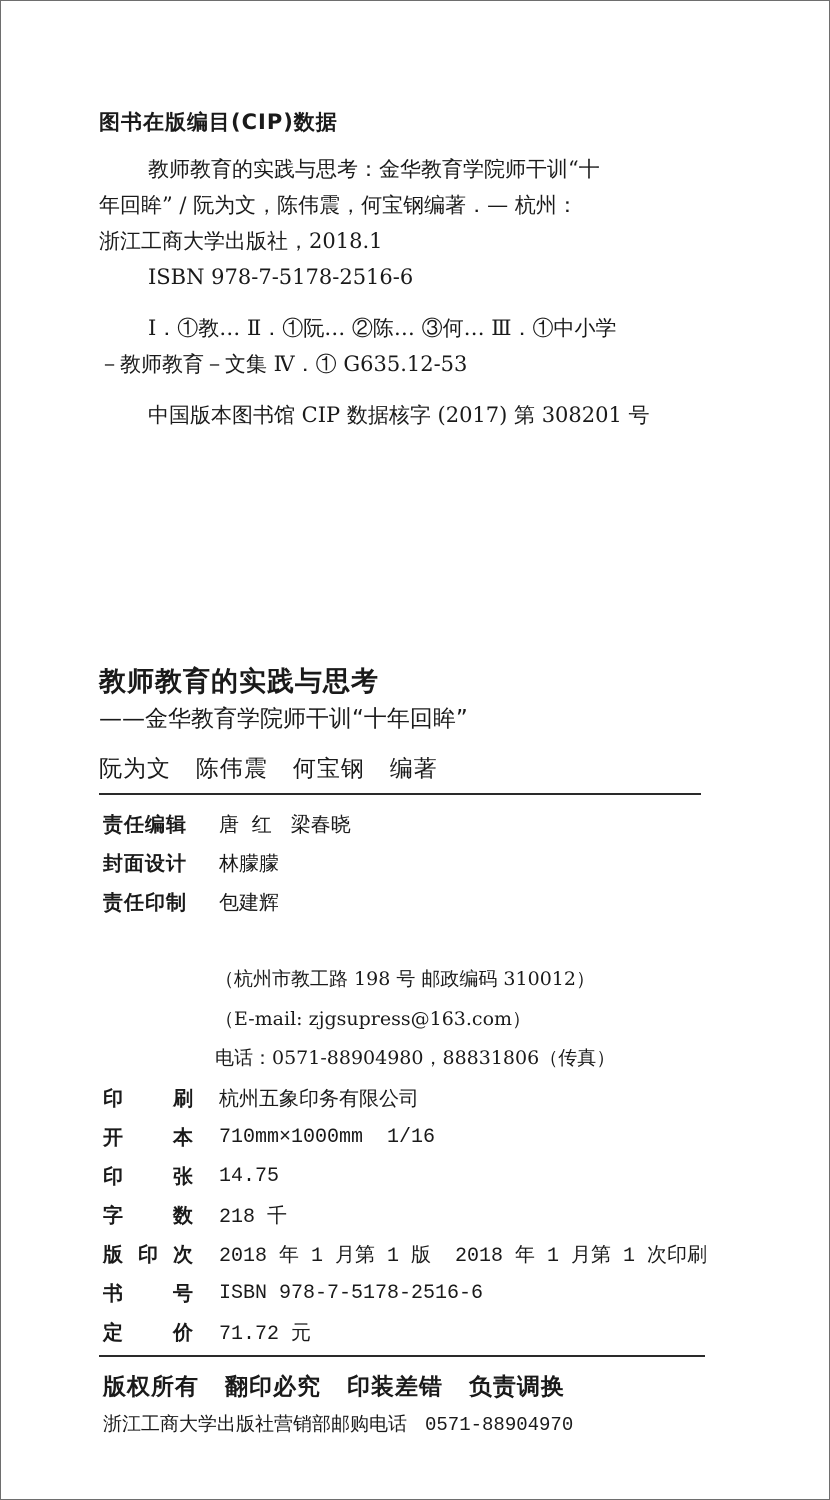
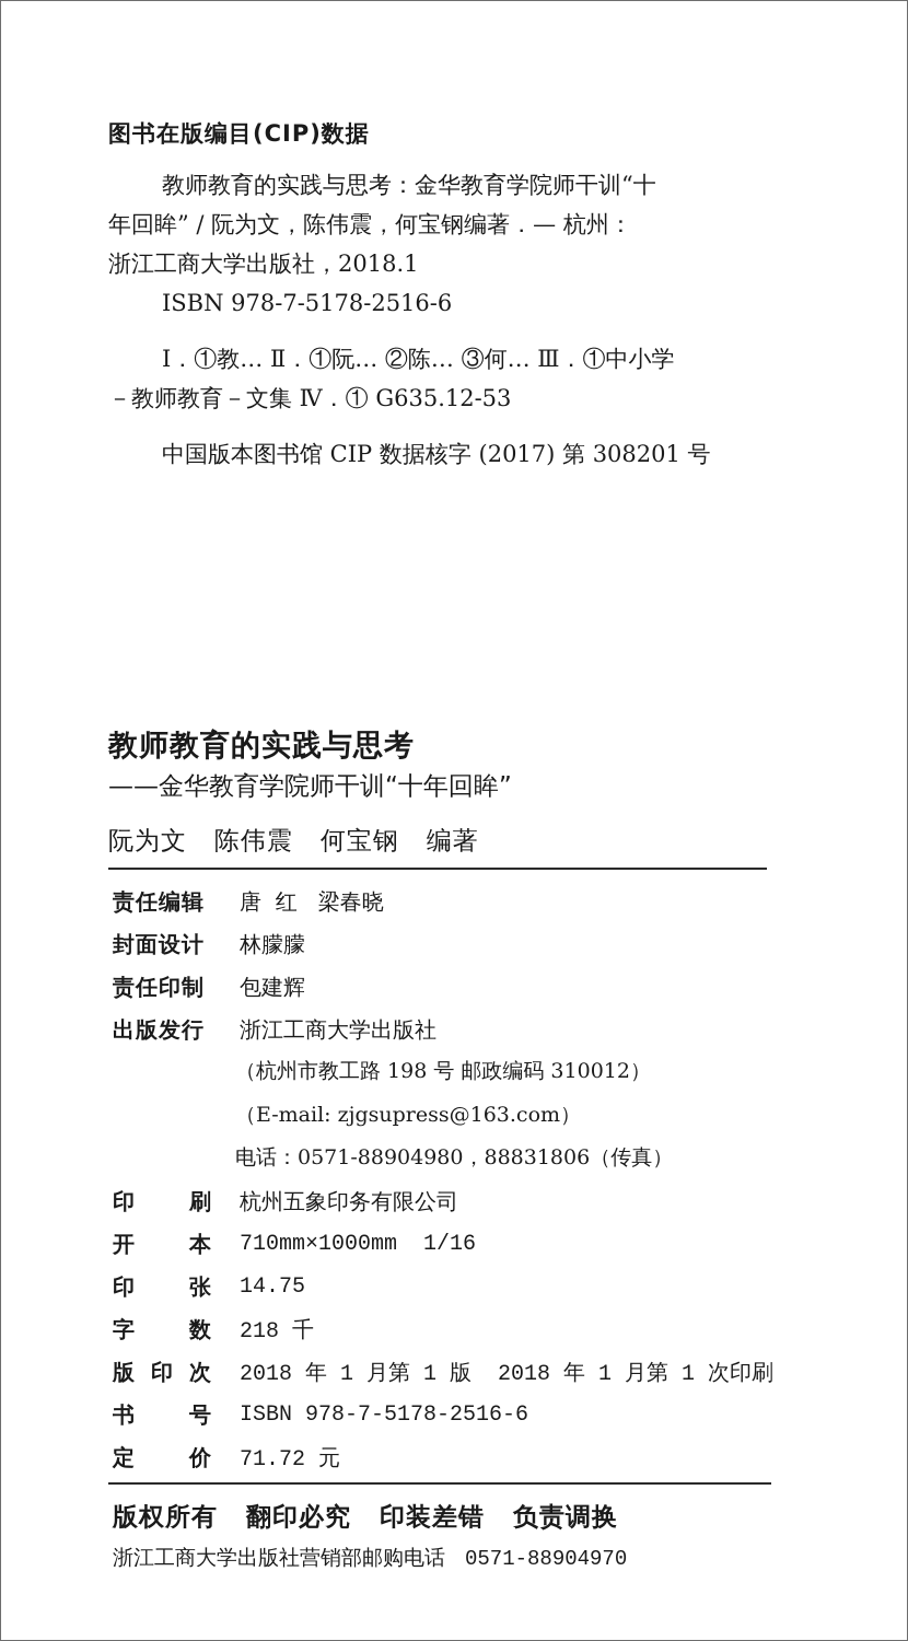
  图书在版编目(CIP)数据
  教师教育的实践与思考：金华教育学院师干训“十
  年回眸” / 阮为文，陈伟震，何宝钢编著．— 杭州：
  浙江工商大学出版社，2018.1
  ISBN 978-7-5178-2516-6
  Ⅰ．①教… Ⅱ．①阮… ②陈… ③何… Ⅲ．①中小学
  －教师教育－文集 Ⅳ．① G635.12-53
  中国版本图书馆 CIP 数据核字 (2017) 第 308201 号
  教师教育的实践与思考
  ——金华教育学院师干训“十年回眸”
  阮为文 陈伟震 何宝钢 编著
  责任编辑
  唐 红 梁春晓
  封面设计
  林朦朦
  责任印制
  包建辉
+ 出版发行
+ 浙江工商大学出版社
  （杭州市教工路 198 号 邮政编码 310012）
  （E-mail: zjgsupress@163.com）
  电话：0571-88904980，88831806（传真）
  印
  刷
  杭州五象印务有限公司
  开
  本
  710mm×1000mm 1/16
  印
  张
  14.75
  字
  数
  218 千
  版
  印
  次
  2018 年 1 月第 1 版 2018 年 1 月第 1 次印刷
  书
  号
  ISBN 978-7-5178-2516-6
  定
  价
  71.72 元
  版权所有 翻印必究 印装差错 负责调换
  浙江工商大学出版社营销部邮购电话 0571-88904970
